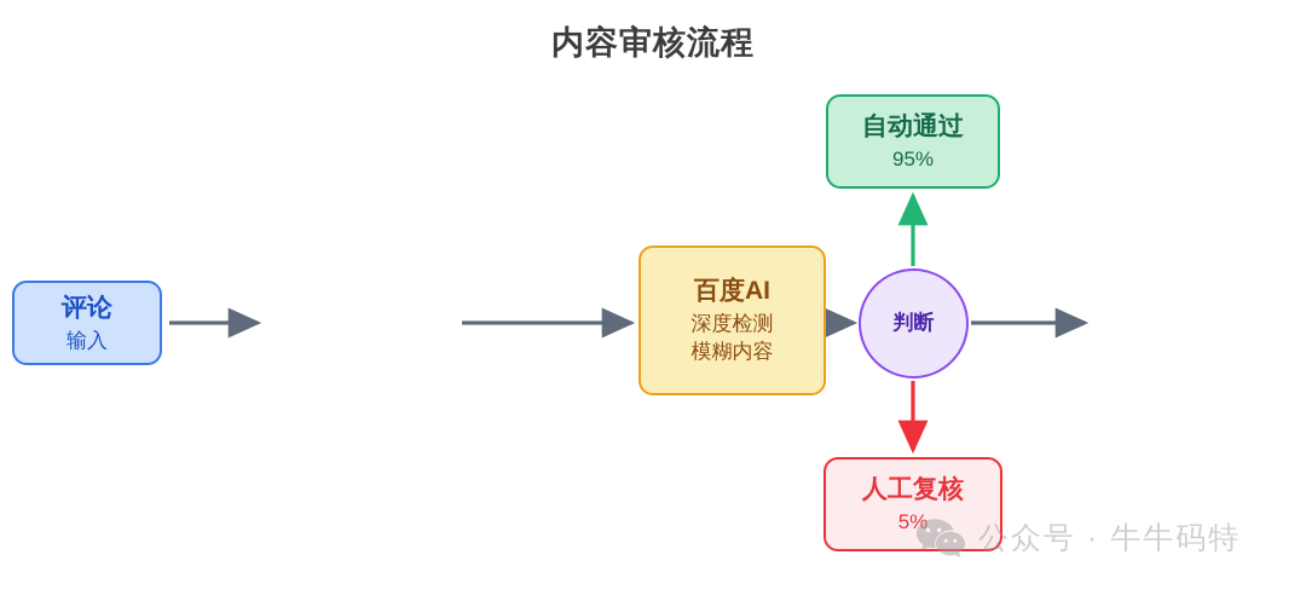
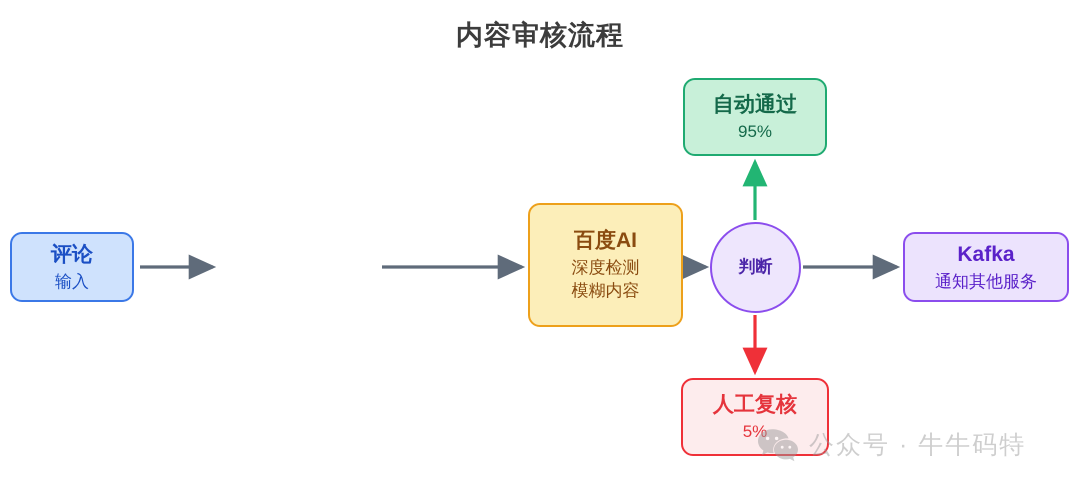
  内容审核流程
  评论
  输入
  百度AI
  深度检测
  模糊内容
  判断
  自动通过
  95%
  人工复核
  5%
+ Kafka
+ 通知其他服务
  公众号 · 牛牛码特
